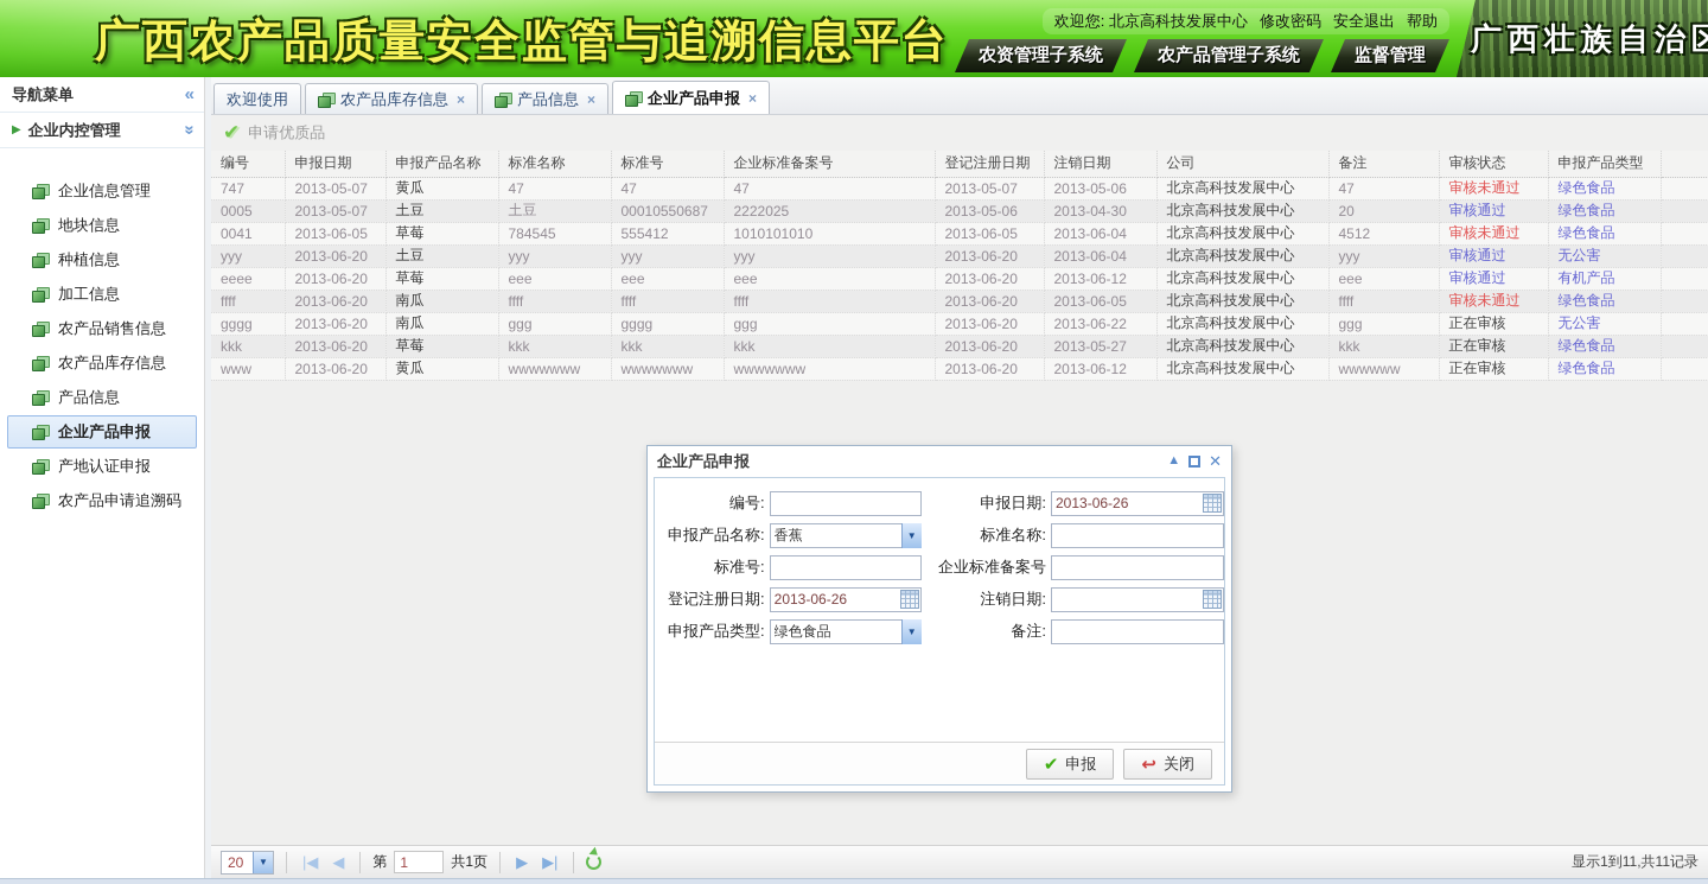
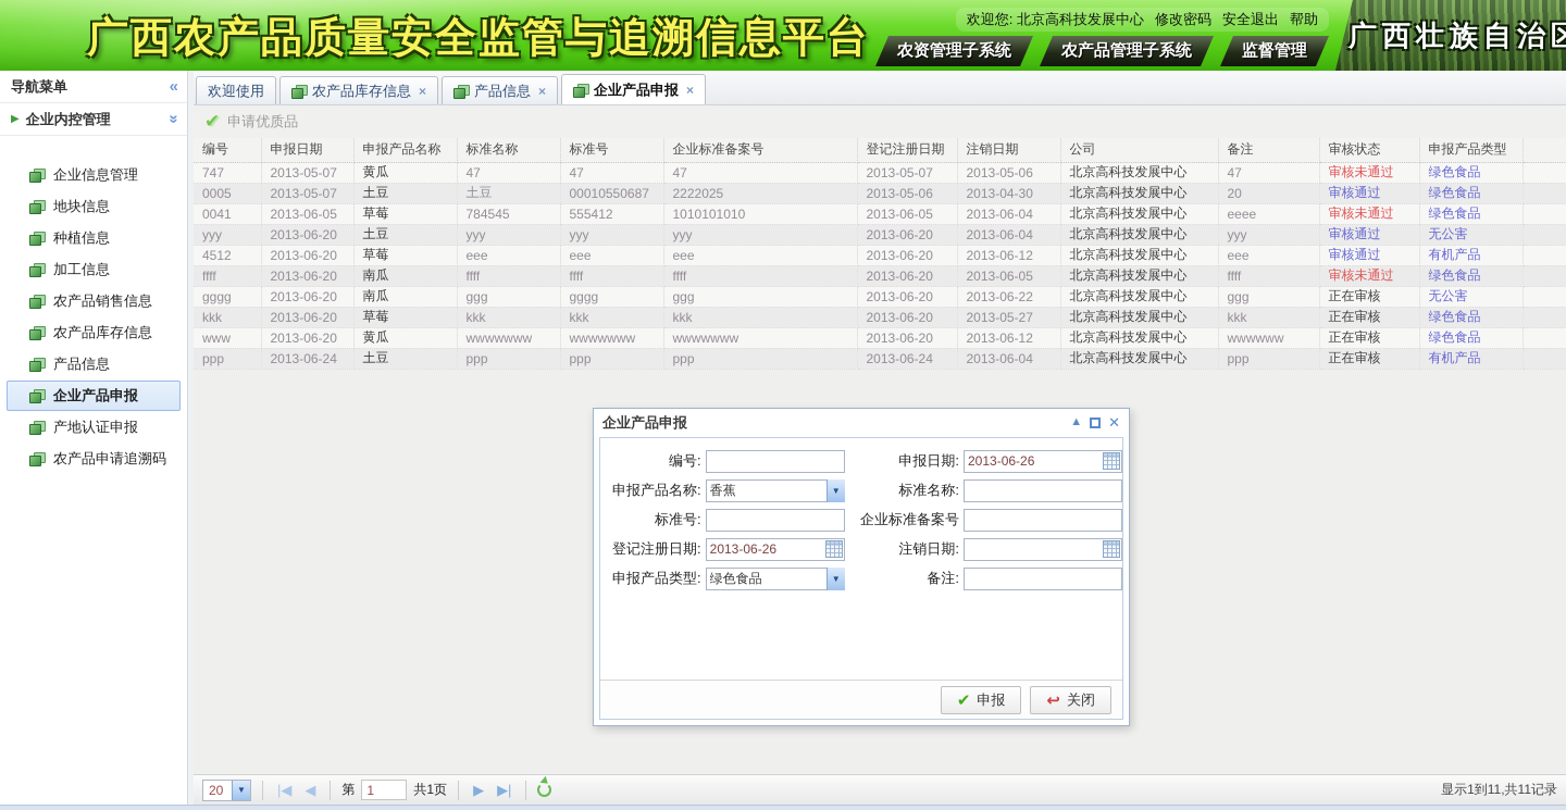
  广西农产品质量安全监管与追溯信息平台
  欢迎您: 北京高科技发展中心
  修改密码
  安全退出
  帮助
  农资管理子系统
  农产品管理子系统
  监督管理
  广西壮族自治
  导航菜单
  «
  ▶
  企业内控管理
  企业信息管理
  地块信息
  种植信息
  加工信息
  农产品销售信息
  农产品库存信息
  产品信息
  企业产品申报
  产地认证申报
  农产品申请追溯码
  欢迎使用
  农产品库存信息
  ×
  产品信息
  ×
  企业产品申报
  ×
  ✔
  申请优质品
  编号	申报日期	申报产品名称	标准名称	标准号	企业标准备案号	登记注册日期	注销日期	公司	备注	审核状态	申报产品类型
  747	2013-05-07	黄瓜	47	47	47	2013-05-07	2013-05-06	北京高科技发展中心	47	审核未通过	绿色食品
  0005	2013-05-07	土豆	土豆	00010550687	2222025	2013-05-06	2013-04-30	北京高科技发展中心	20	审核通过	绿色食品
- 0041	2013-06-05	草莓	784545	555412	1010101010	2013-06-05	2013-06-04	北京高科技发展中心	4512	审核未通过	绿色食品
+ 0041	2013-06-05	草莓	784545	555412	1010101010	2013-06-05	2013-06-04	北京高科技发展中心	eeee	审核未通过	绿色食品
  yyy	2013-06-20	土豆	yyy	yyy	yyy	2013-06-20	2013-06-04	北京高科技发展中心	yyy	审核通过	无公害
- eeee	2013-06-20	草莓	eee	eee	eee	2013-06-20	2013-06-12	北京高科技发展中心	eee	审核通过	有机产品
+ 4512	2013-06-20	草莓	eee	eee	eee	2013-06-20	2013-06-12	北京高科技发展中心	eee	审核通过	有机产品
  ffff	2013-06-20	南瓜	ffff	ffff	ffff	2013-06-20	2013-06-05	北京高科技发展中心	ffff	审核未通过	绿色食品
  gggg	2013-06-20	南瓜	ggg	gggg	ggg	2013-06-20	2013-06-22	北京高科技发展中心	ggg	正在审核	无公害
  kkk	2013-06-20	草莓	kkk	kkk	kkk	2013-06-20	2013-05-27	北京高科技发展中心	kkk	正在审核	绿色食品
  www	2013-06-20	黄瓜	wwwwwww	wwwwwww	wwwwwww	2013-06-20	2013-06-12	北京高科技发展中心	wwwwww	正在审核	绿色食品
+ ppp	2013-06-24	土豆	ppp	ppp	ppp	2013-06-24	2013-06-04	北京高科技发展中心	ppp	正在审核	有机产品
  20
  ▼
  |◀
  ◀
  第
  1
  共1页
  ▶
  ▶|
  显示1到11,共11记录
  企业产品申报
  ▲
  ✕
  编号:
  申报日期:
  2013-06-26
  申报产品名称:
  香蕉
  ▼
  标准名称:
  标准号:
  企业标准备案号
  登记注册日期:
  2013-06-26
  注销日期:
  申报产品类型:
  绿色食品
  ▼
  备注:
  ✔
  申报
  ↩
  关闭
